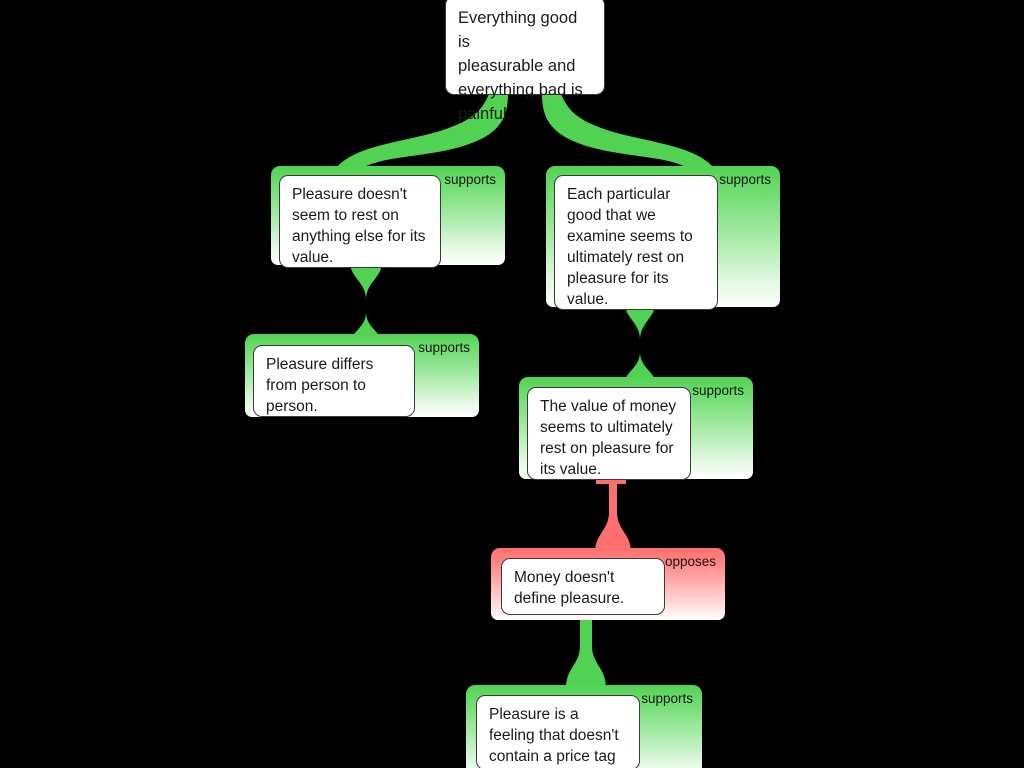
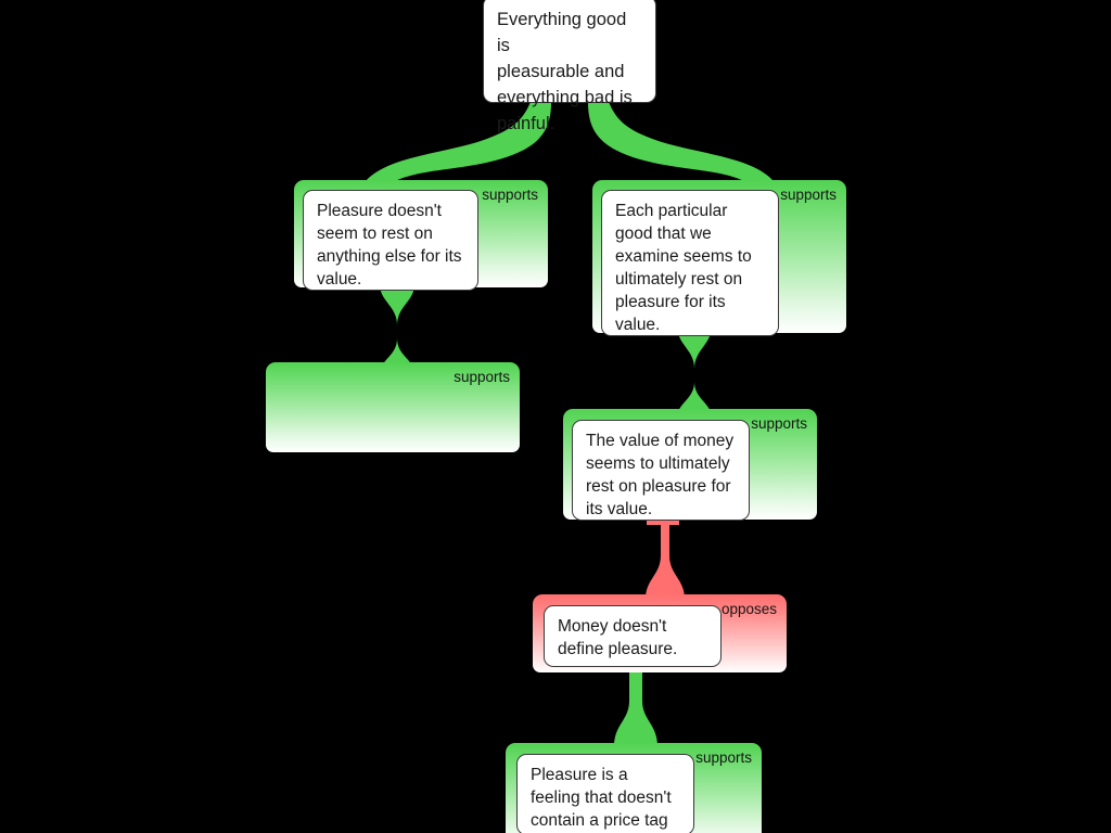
  Everything good is
  pleasurable and
  everything bad is
  painful.
  supports
  Pleasure doesn't
  seem to rest on
  anything else for its
  value.
  supports
  Each particular
  good that we
  examine seems to
  ultimately rest on
  pleasure for its
  value.
  supports
- Pleasure differs
- from person to
- person.
  supports
  The value of money
  seems to ultimately
  rest on pleasure for
  its value.
  opposes
  Money doesn't
  define pleasure.
  supports
  Pleasure is a
  feeling that doesn't
  contain a price tag
